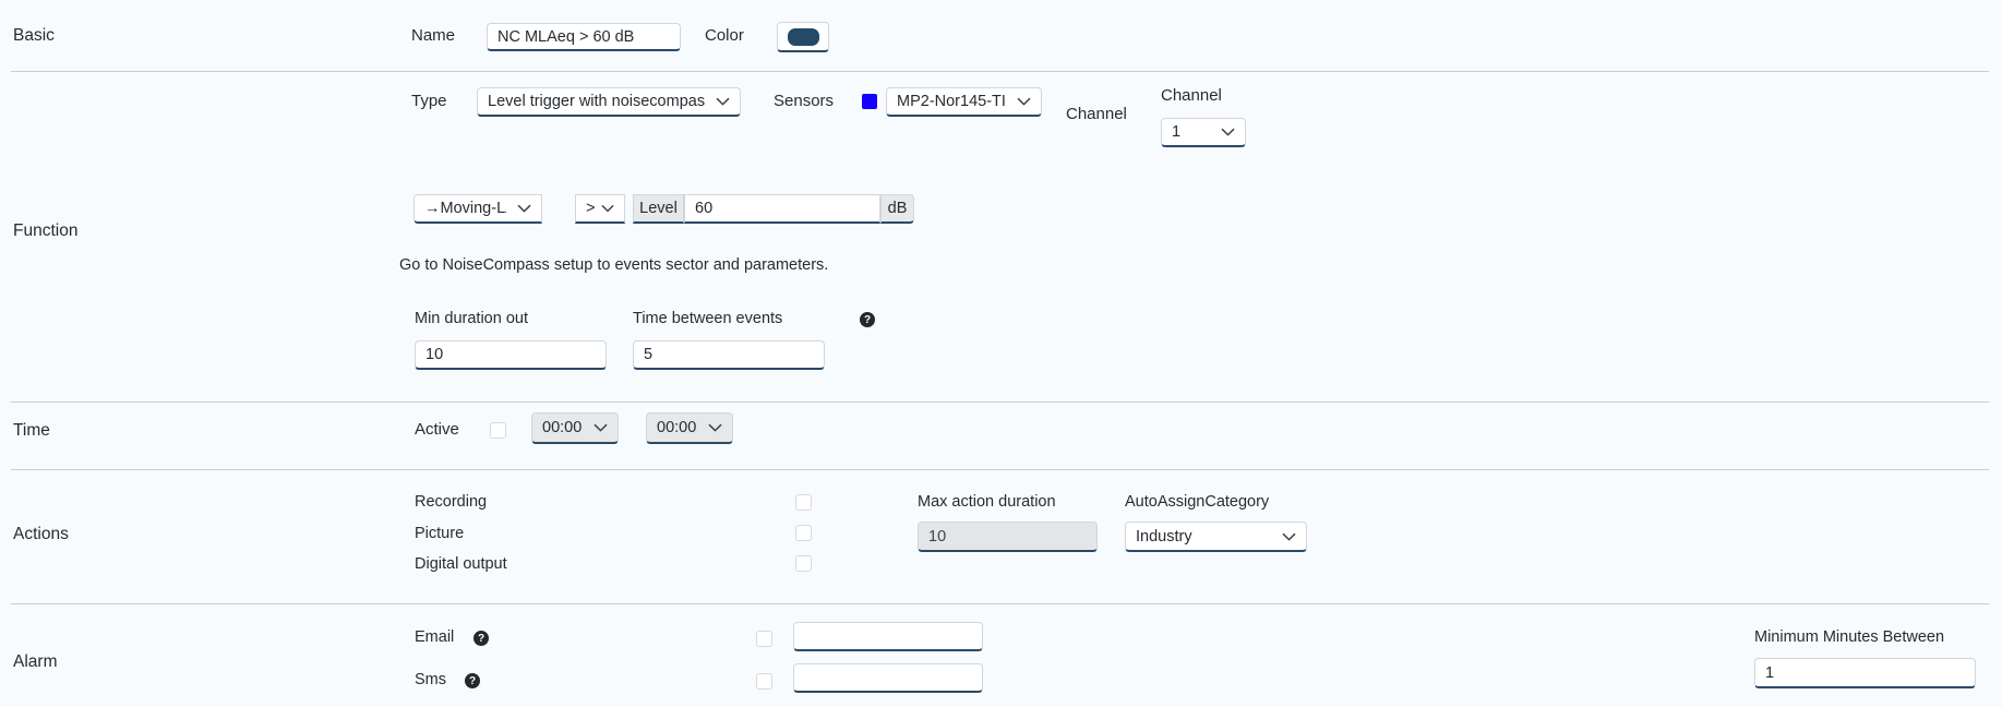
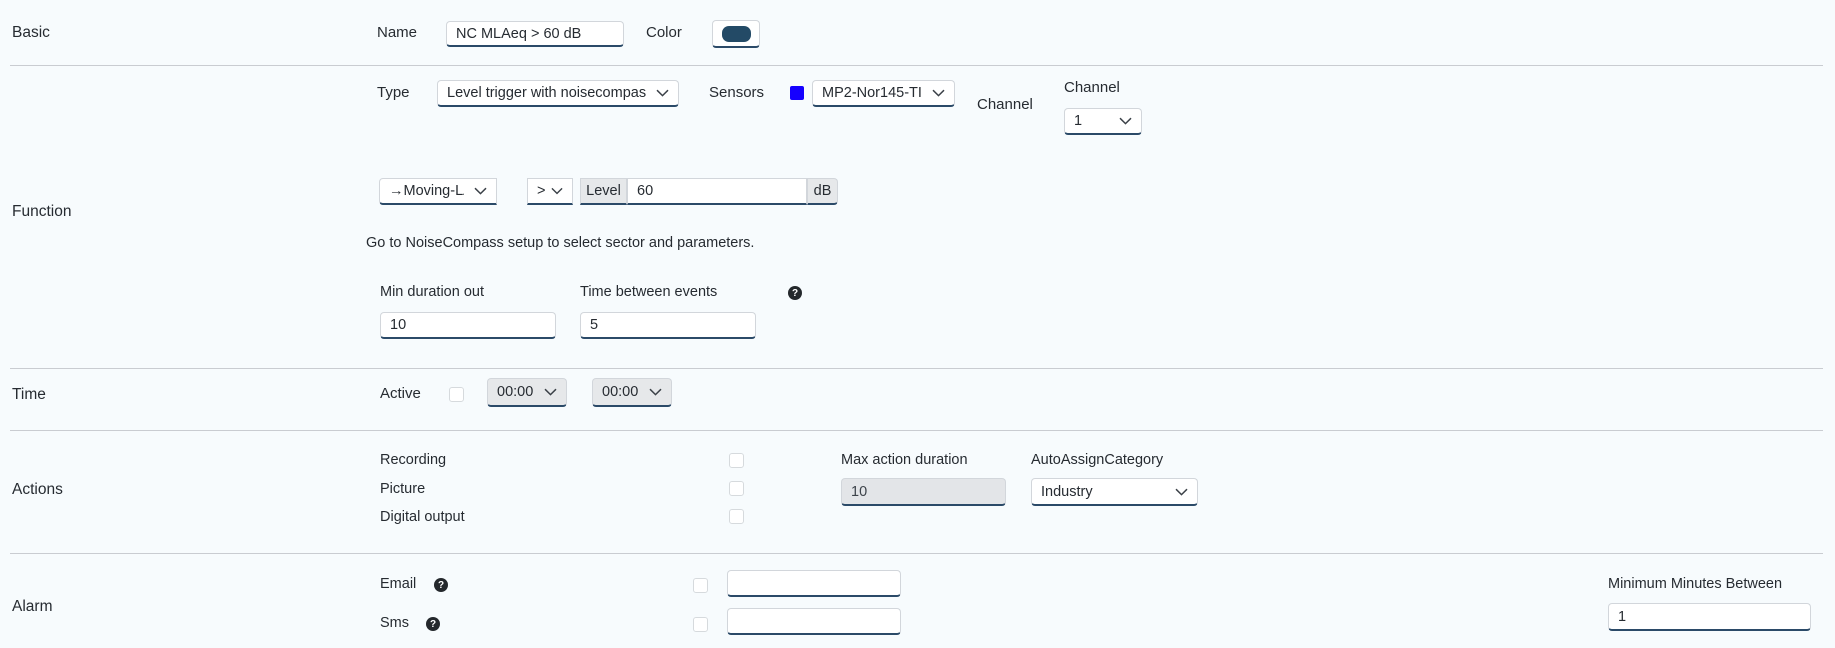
  Basic
  Name
  NC MLAeq > 60 dB
  Color
  Type
  Level trigger with noisecompas
  Sensors
  MP2-Nor145-TI
  Channel
  Channel
  1
  Function
  →Moving-L
  >
  Level
  60
  dB
- Go to NoiseCompass setup to events sector and parameters.
+ Go to NoiseCompass setup to select sector and parameters.
  Min duration out
  Time between events
  ?
  10
  5
  Time
  Active
  00:00
  00:00
  Actions
  Recording
  Picture
  Digital output
  Max action duration
  10
  AutoAssignCategory
  Industry
  Alarm
  Email
  ?
  Sms
  ?
  Minimum Minutes Between
  1
